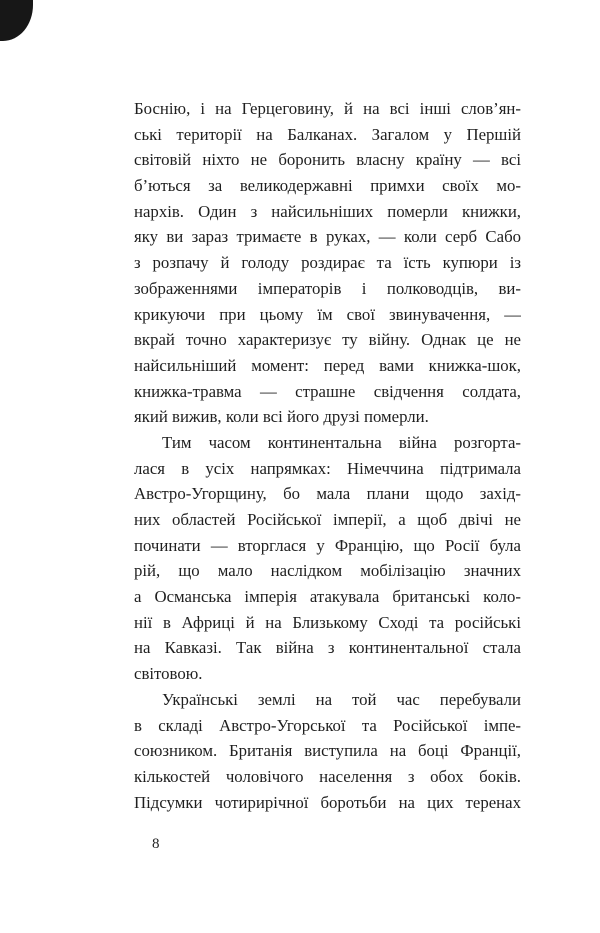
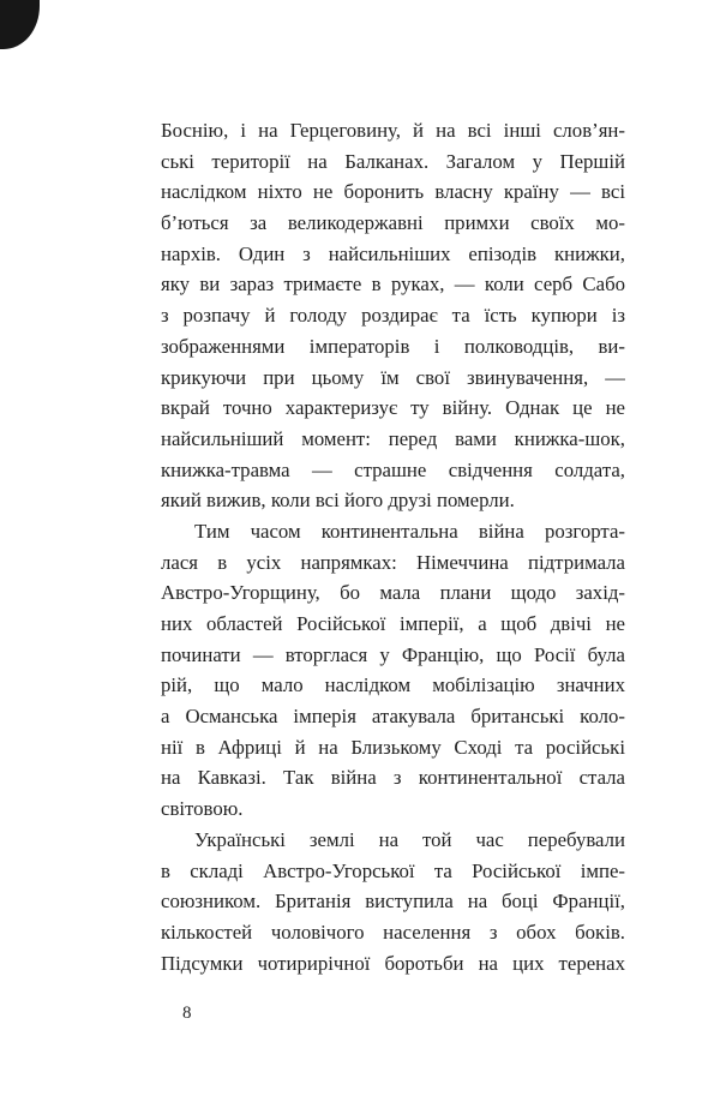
  Боснію, і на Герцеговину, й на всі інші слов’ян-
  ські території на Балканах. Загалом у Першій
- світовій ніхто не боронить власну країну — всі
+ наслідком ніхто не боронить власну країну — всі
  б’ються за великодержавні примхи своїх мо-
- нархів. Один з найсильніших померли книжки,
+ нархів. Один з найсильніших епізодів книжки,
  яку ви зараз тримаєте в руках, — коли серб Сабо
  з розпачу й голоду роздирає та їсть купюри із
  зображеннями імператорів і полководців, ви-
  крикуючи при цьому їм свої звинувачення, —
  вкрай точно характеризує ту війну. Однак це не
  найсильніший момент: перед вами книжка-шок,
  книжка-травма — страшне свідчення солдата,
  який вижив, коли всі його друзі померли.
  Тим часом континентальна війна розгорта-
  лася в усіх напрямках: Німеччина підтримала
  Австро-Угорщину, бо мала плани щодо захід-
  них областей Російської імперії, а щоб двічі не
  починати — вторглася у Францію, що Росії була
  рій, що мало наслідком мобілізацію значних
  а Османська імперія атакувала британські коло-
  нії в Африці й на Близькому Сході та російські
  на Кавказі. Так війна з континентальної стала
  світовою.
  Українські землі на той час перебували
  в складі Австро-Угорської та Російської імпе-
  союзником. Британія виступила на боці Франції,
  кількостей чоловічого населення з обох боків.
  Підсумки чотирирічної боротьби на цих теренах
  8
